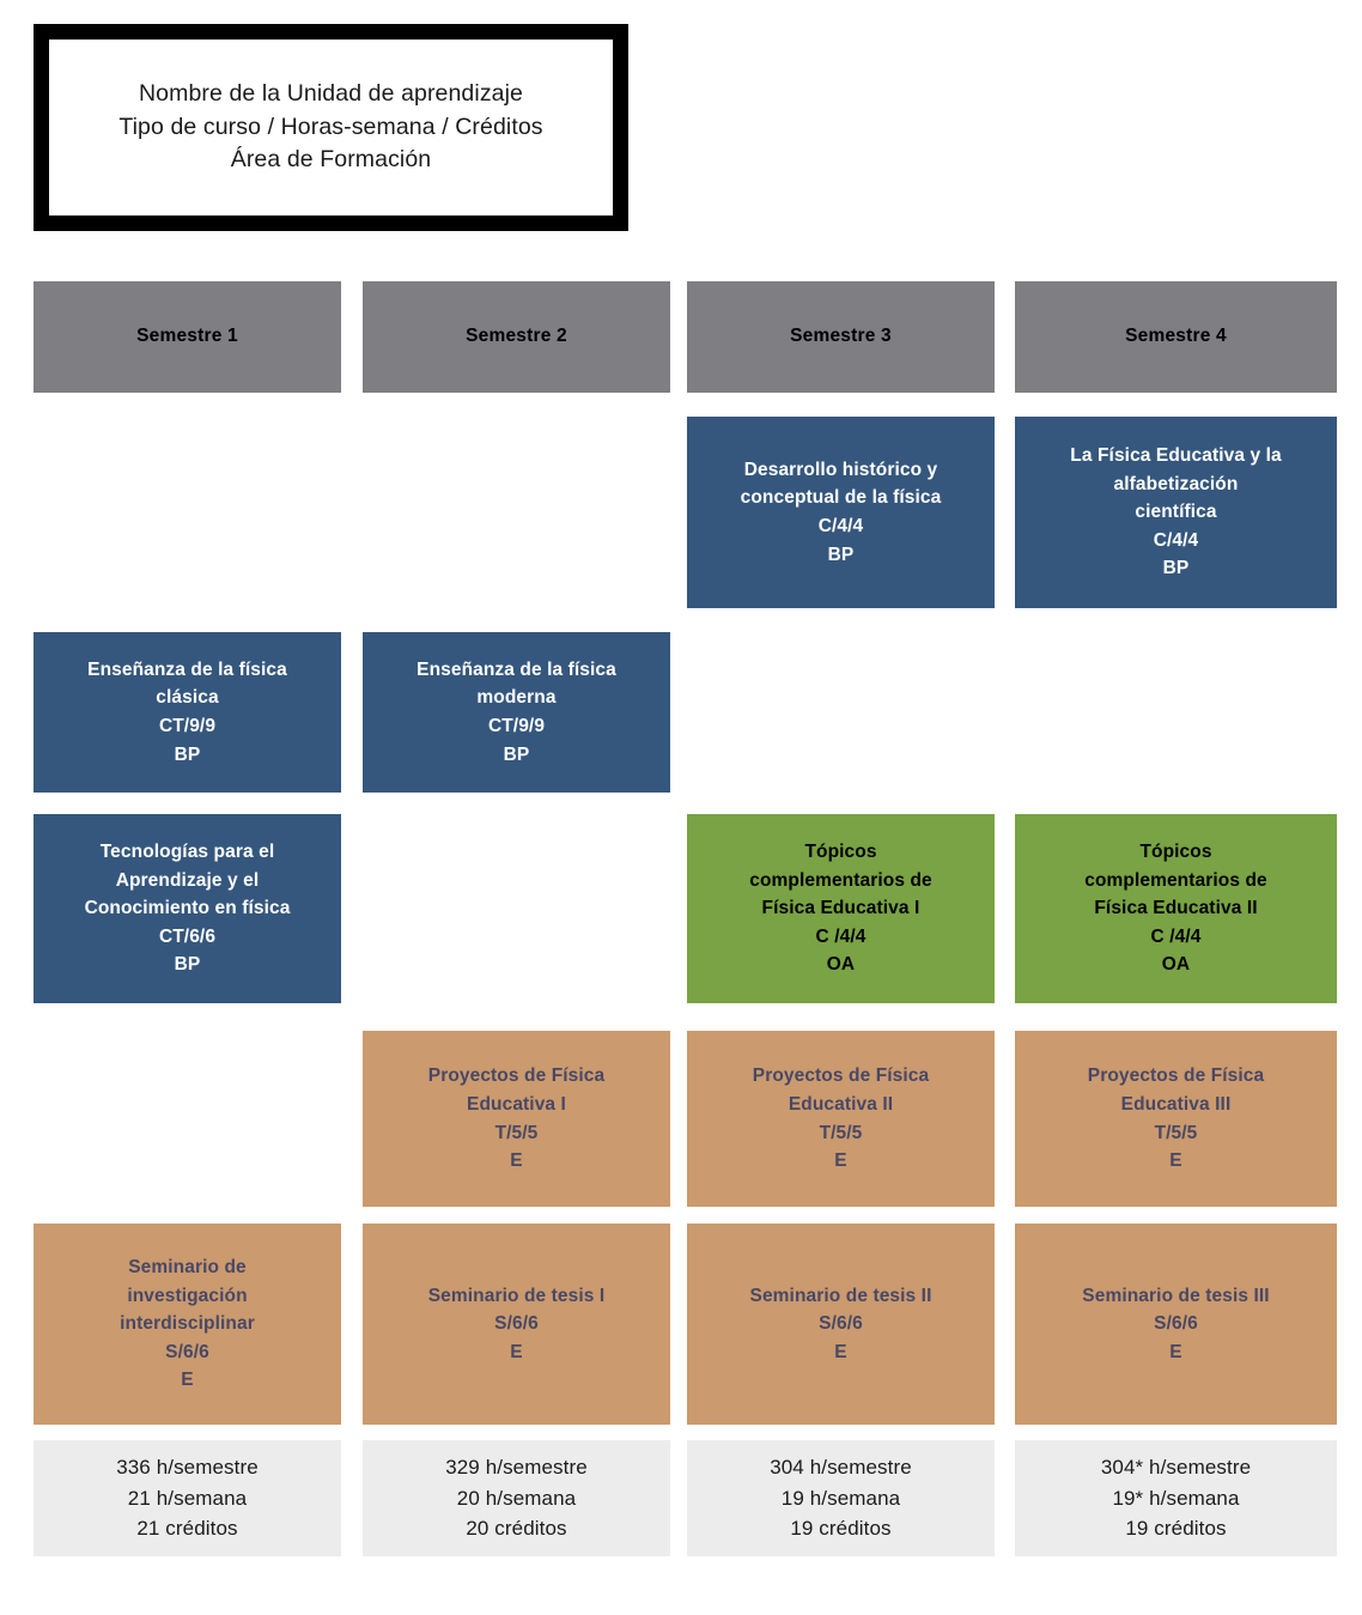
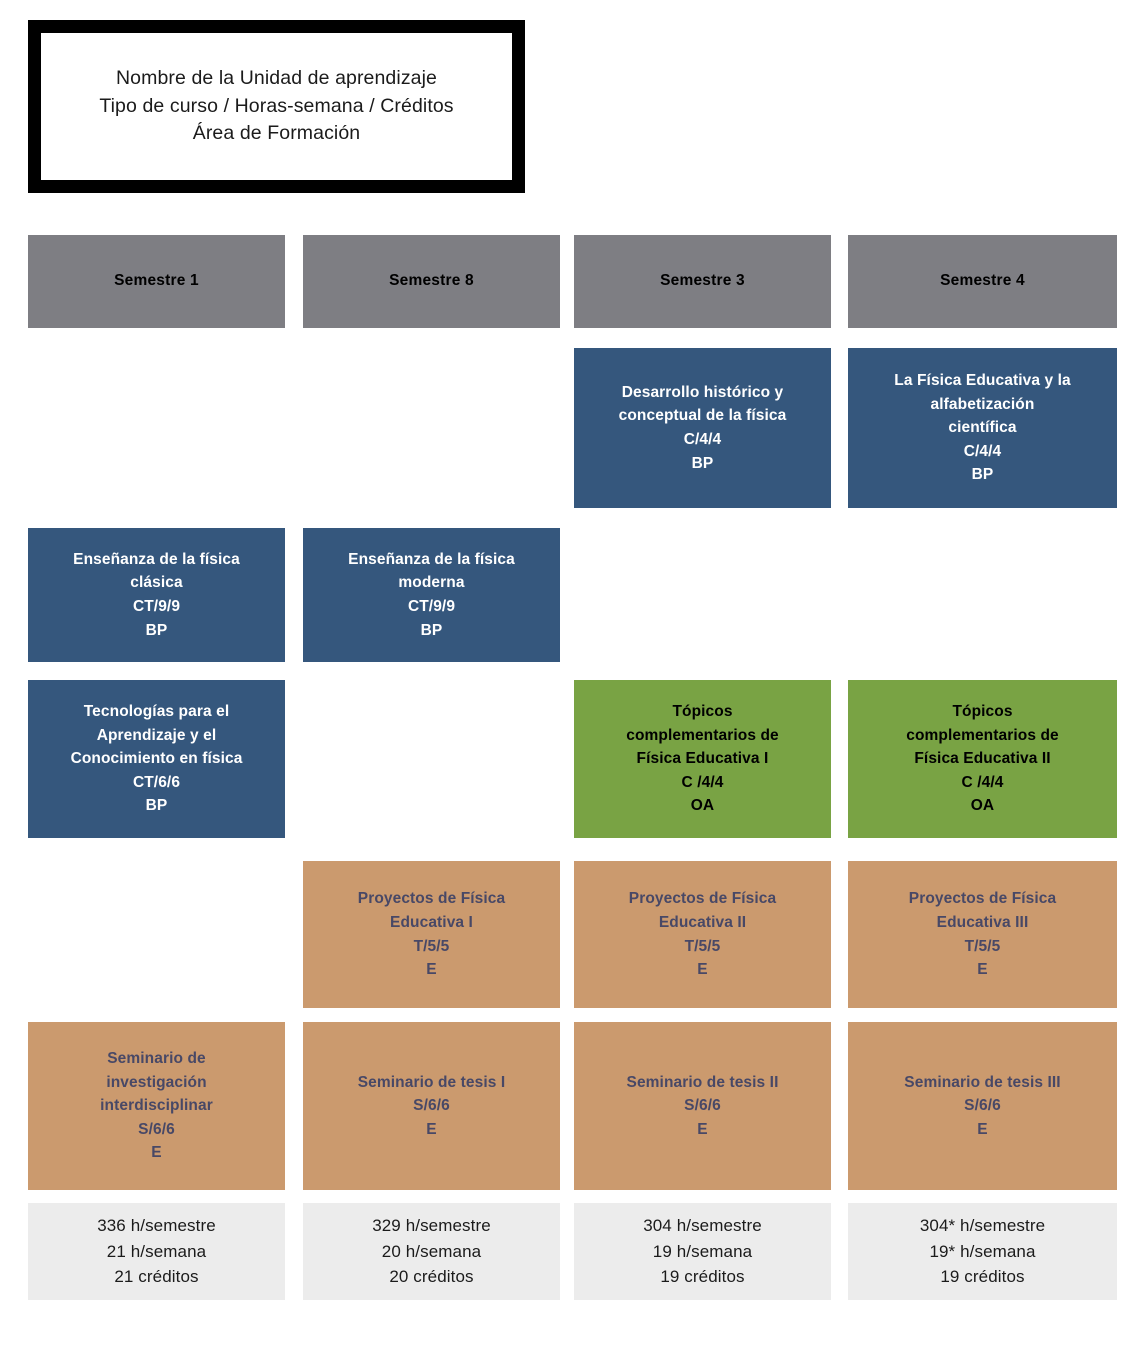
  Nombre de la Unidad de aprendizaje
  Tipo de curso / Horas-semana / Créditos
  Área de Formación
  Semestre 1
- Semestre 2
+ Semestre 8
  Semestre 3
  Semestre 4
  Desarrollo histórico y
  conceptual de la física
  C/4/4
  BP
  La Física Educativa y la
  alfabetización
  científica
  C/4/4
  BP
  Enseñanza de la física
  clásica
  CT/9/9
  BP
  Enseñanza de la física
  moderna
  CT/9/9
  BP
  Tecnologías para el
  Aprendizaje y el
  Conocimiento en física
  CT/6/6
  BP
  Tópicos
  complementarios de
  Física Educativa I
  C /4/4
  OA
  Tópicos
  complementarios de
  Física Educativa II
  C /4/4
  OA
  Proyectos de Física
  Educativa I
  T/5/5
  E
  Proyectos de Física
  Educativa II
  T/5/5
  E
  Proyectos de Física
  Educativa III
  T/5/5
  E
  Seminario de
  investigación
  interdisciplinar
  S/6/6
  E
  Seminario de tesis I
  S/6/6
  E
  Seminario de tesis II
  S/6/6
  E
  Seminario de tesis III
  S/6/6
  E
  336 h/semestre
  21 h/semana
  21 créditos
  329 h/semestre
  20 h/semana
  20 créditos
  304 h/semestre
  19 h/semana
  19 créditos
  304* h/semestre
  19* h/semana
  19 créditos
